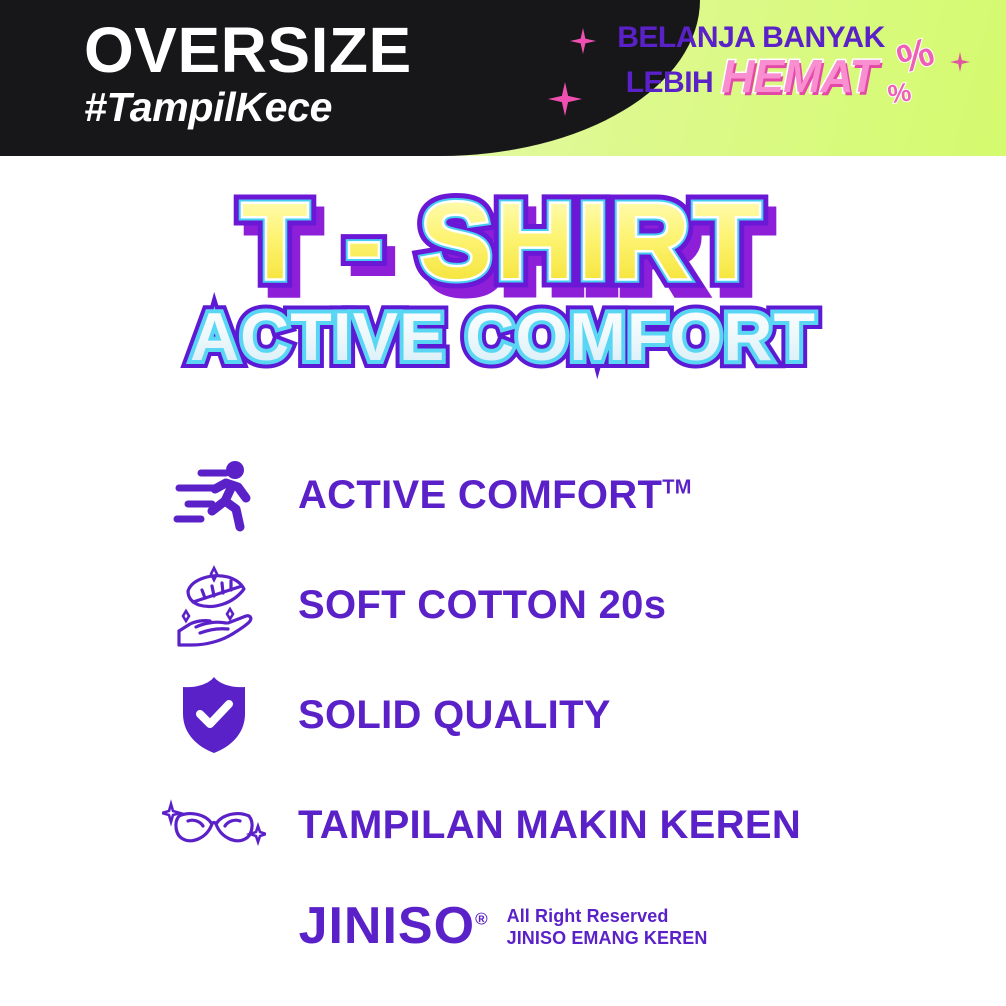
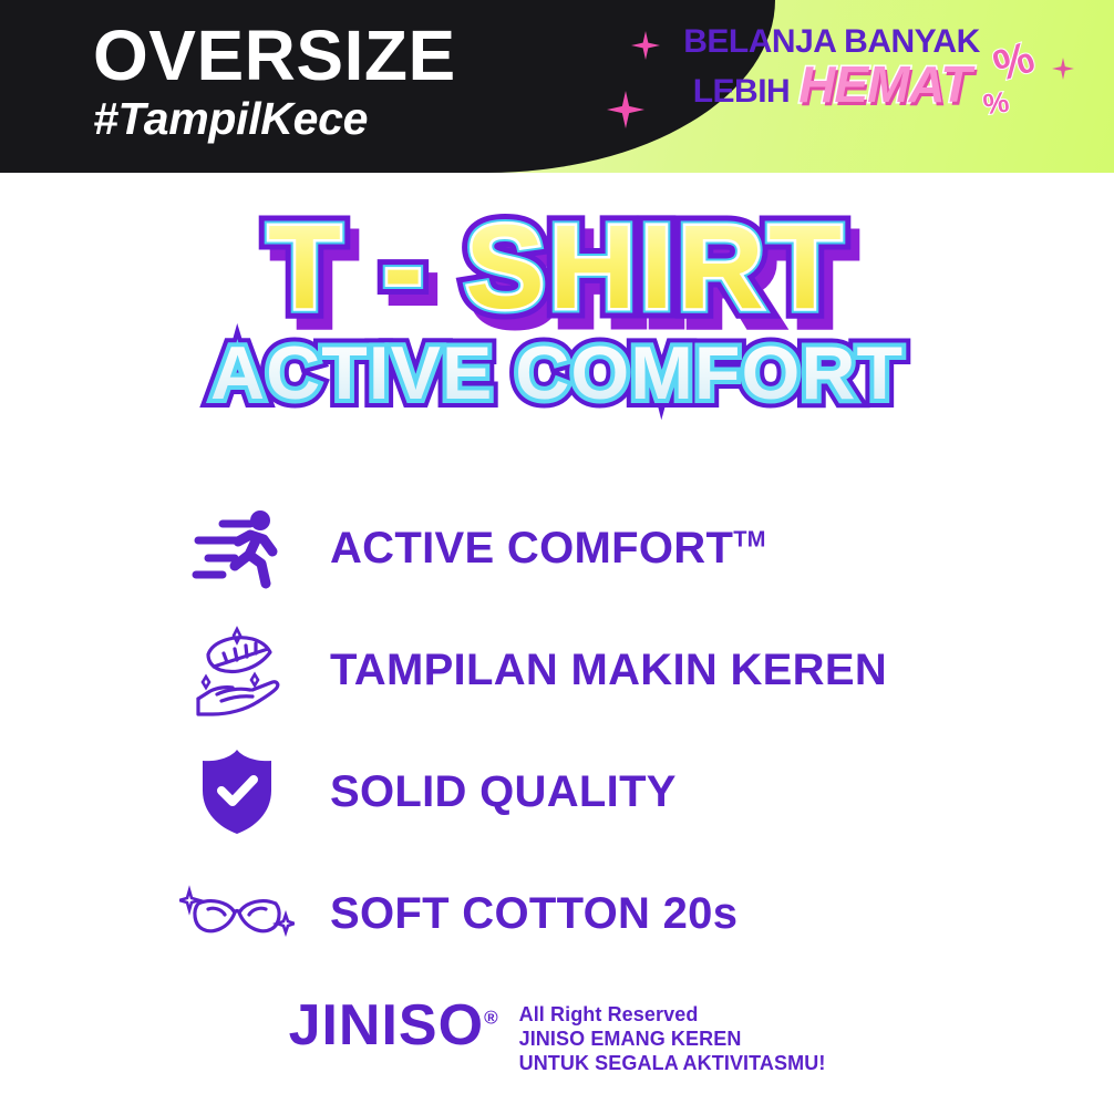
  OVERSIZE
  #TampilKece
  BELANJA BANYAK
  LEBIH
  HEMAT
  T - SHIRT
  ACTIVE COMFORT
  ACTIVE COMFORTTM
- SOFT COTTON 20s
+ TAMPILAN MAKIN KEREN
  SOLID QUALITY
- TAMPILAN MAKIN KEREN
+ SOFT COTTON 20s
  JINISO®
  All Right Reserved
  JINISO EMANG KEREN
+ UNTUK SEGALA AKTIVITASMU!
